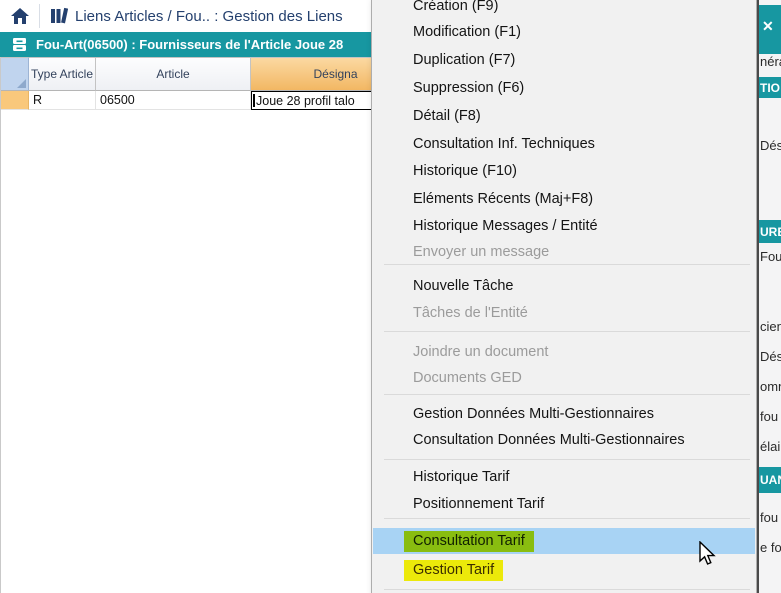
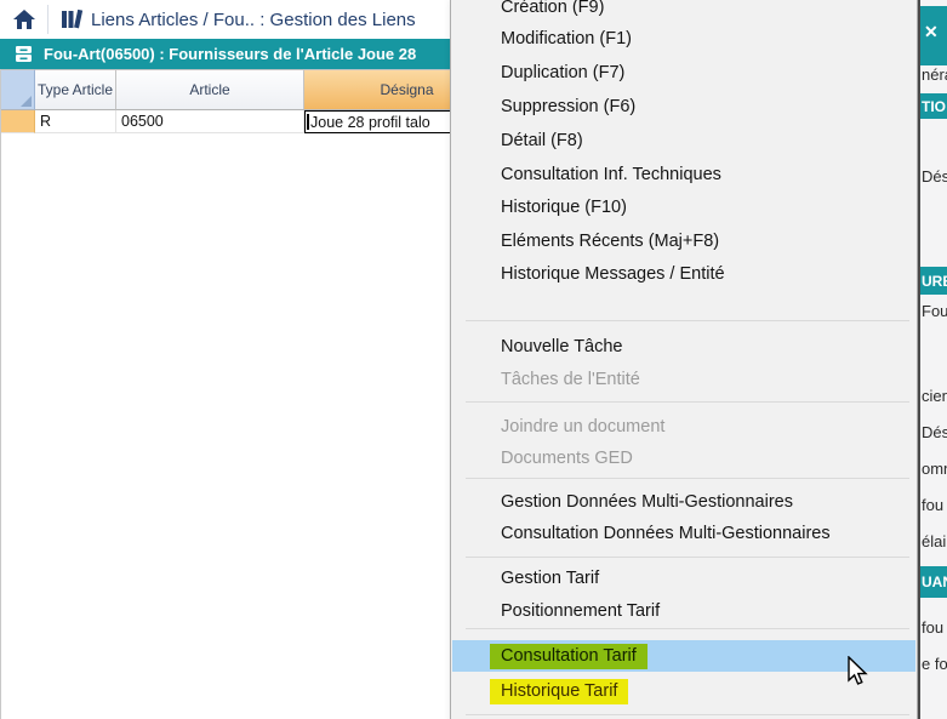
  Liens Articles / Fou.. : Gestion des Liens
  Fou-Art(06500) : Fournisseurs de l'Article Joue 28
  Type Article
  Article
  Désigna
  R
  06500
  Joue 28 profil talo
  Création (F9)
  Modification (F1)
  Duplication (F7)
  Suppression (F6)
  Détail (F8)
  Consultation Inf. Techniques
  Historique (F10)
  Eléments Récents (Maj+F8)
  Historique Messages / Entité
- Envoyer un message
  Nouvelle Tâche
  Tâches de l'Entité
  Joindre un document
  Documents GED
  Gestion Données Multi-Gestionnaires
  Consultation Données Multi-Gestionnaires
- Historique Tarif
+ Gestion Tarif
  Positionnement Tarif
  Consultation Tarif
- Gestion Tarif
+ Historique Tarif
  ✕
  nér
  TIO
  Dés
  Fou
  cien
  Dés
  fou
  élai
  fou
  e fo
